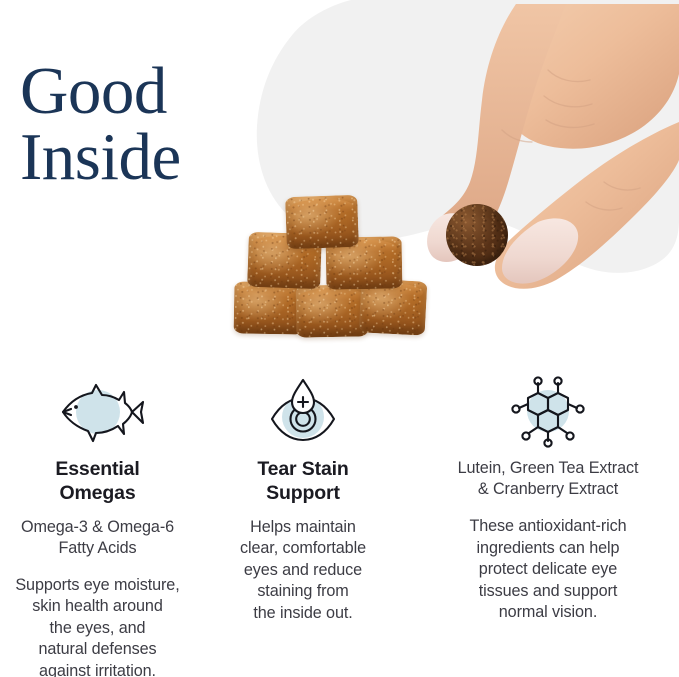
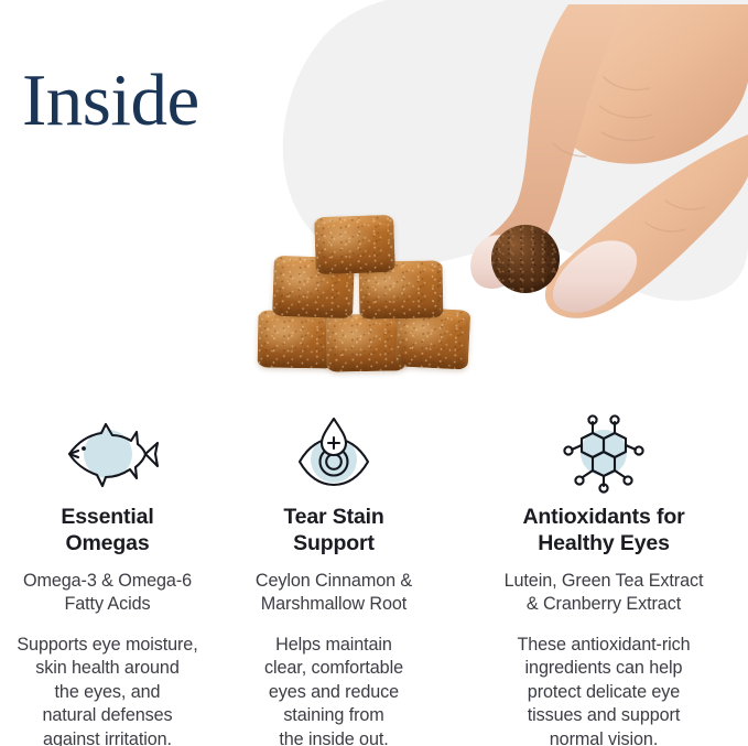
- Good
  Inside
  Essential
  Omegas
  Omega-3 & Omega-6
  Fatty Acids
  Supports eye moisture,
  skin health around
  the eyes, and
  natural defenses
  against irritation.
  Tear Stain
  Support
+ Ceylon Cinnamon &
+ Marshmallow Root
  Helps maintain
  clear, comfortable
  eyes and reduce
  staining from
  the inside out.
+ Antioxidants for
+ Healthy Eyes
  Lutein, Green Tea Extract
  & Cranberry Extract
  These antioxidant-rich
  ingredients can help
  protect delicate eye
  tissues and support
  normal vision.
